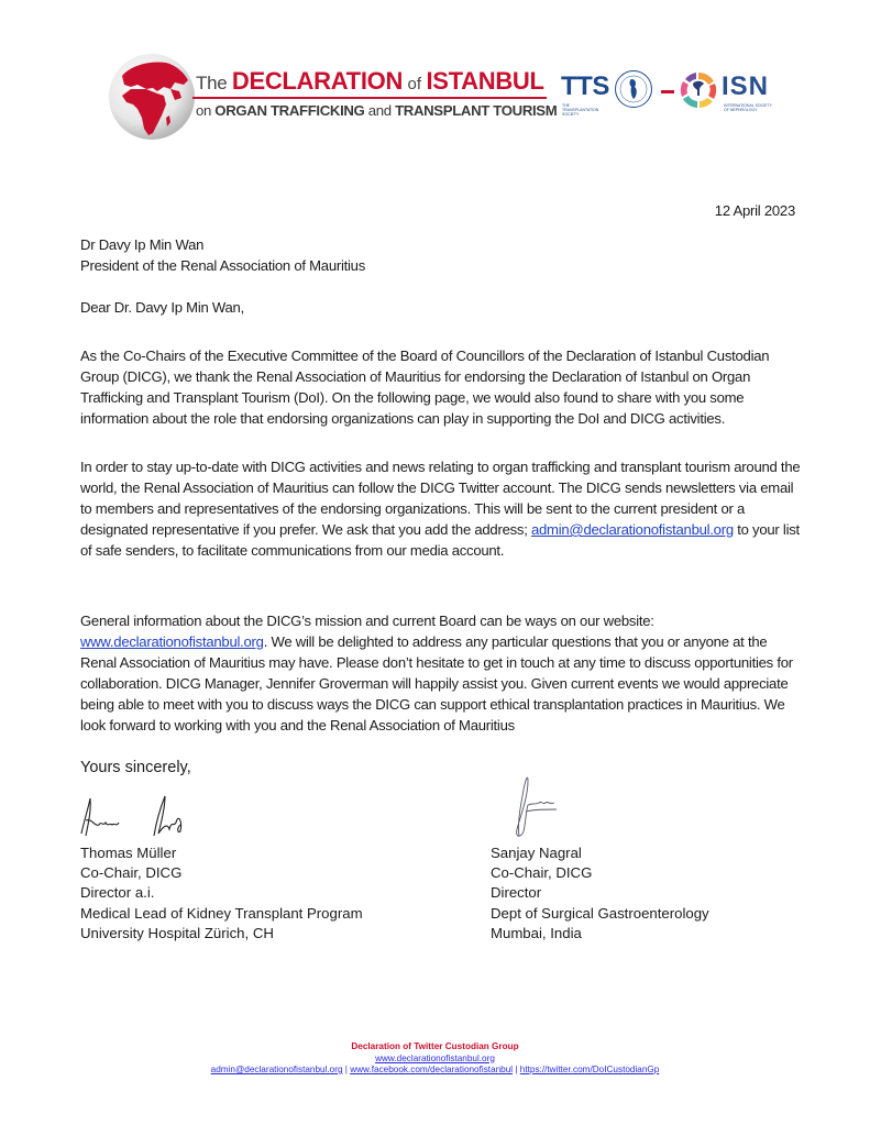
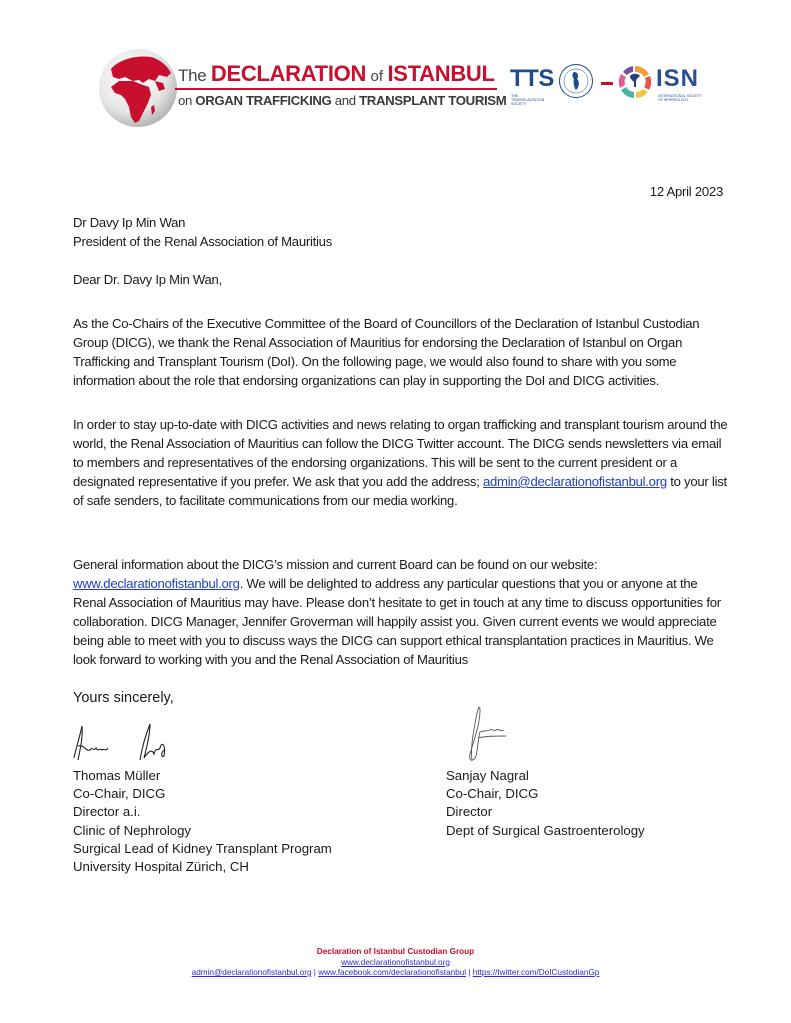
  The DECLARATION of ISTANBUL
  on ORGAN TRAFFICKING and TRANSPLANT TOURISM
  TTS
  ISN
  12 April 2023
  Dr Davy Ip Min Wan
  President of the Renal Association of Mauritius
  Dear Dr. Davy Ip Min Wan,
  As the Co-Chairs of the Executive Committee of the Board of Councillors of the Declaration of Istanbul Custodian Group (DICG), we thank the Renal Association of Mauritius for endorsing the Declaration of Istanbul on Organ Trafficking and Transplant Tourism (DoI). On the following page, we would also found to share with you some information about the role that endorsing organizations can play in supporting the DoI and DICG activities.
- In order to stay up-to-date with DICG activities and news relating to organ trafficking and transplant tourism around the world, the Renal Association of Mauritius can follow the DICG Twitter account. The DICG sends newsletters via email to members and representatives of the endorsing organizations. This will be sent to the current president or a designated representative if you prefer. We ask that you add the address; admin@declarationofistanbul.org to your list of safe senders, to facilitate communications from our media account.
+ In order to stay up-to-date with DICG activities and news relating to organ trafficking and transplant tourism around the world, the Renal Association of Mauritius can follow the DICG Twitter account. The DICG sends newsletters via email to members and representatives of the endorsing organizations. This will be sent to the current president or a designated representative if you prefer. We ask that you add the address; admin@declarationofistanbul.org to your list of safe senders, to facilitate communications from our media working.
- General information about the DICG’s mission and current Board can be ways on our website: www.declarationofistanbul.org. We will be delighted to address any particular questions that you or anyone at the Renal Association of Mauritius may have. Please don’t hesitate to get in touch at any time to discuss opportunities for collaboration. DICG Manager, Jennifer Groverman will happily assist you. Given current events we would appreciate being able to meet with you to discuss ways the DICG can support ethical transplantation practices in Mauritius. We look forward to working with you and the Renal Association of Mauritius
+ General information about the DICG’s mission and current Board can be found on our website: www.declarationofistanbul.org. We will be delighted to address any particular questions that you or anyone at the Renal Association of Mauritius may have. Please don’t hesitate to get in touch at any time to discuss opportunities for collaboration. DICG Manager, Jennifer Groverman will happily assist you. Given current events we would appreciate being able to meet with you to discuss ways the DICG can support ethical transplantation practices in Mauritius. We look forward to working with you and the Renal Association of Mauritius
  Yours sincerely,
  Thomas Müller
  Co-Chair, DICG
  Director a.i.
+ Clinic of Nephrology
- Medical Lead of Kidney Transplant Program
+ Surgical Lead of Kidney Transplant Program
  University Hospital Zürich, CH
  Sanjay Nagral
  Co-Chair, DICG
  Director
  Dept of Surgical Gastroenterology
- Mumbai, India
- Declaration of Twitter Custodian Group
+ Declaration of Istanbul Custodian Group
  www.declarationofistanbul.org
  admin@declarationofistanbul.org | www.facebook.com/declarationofistanbul | https://twitter.com/DoICustodianGp
